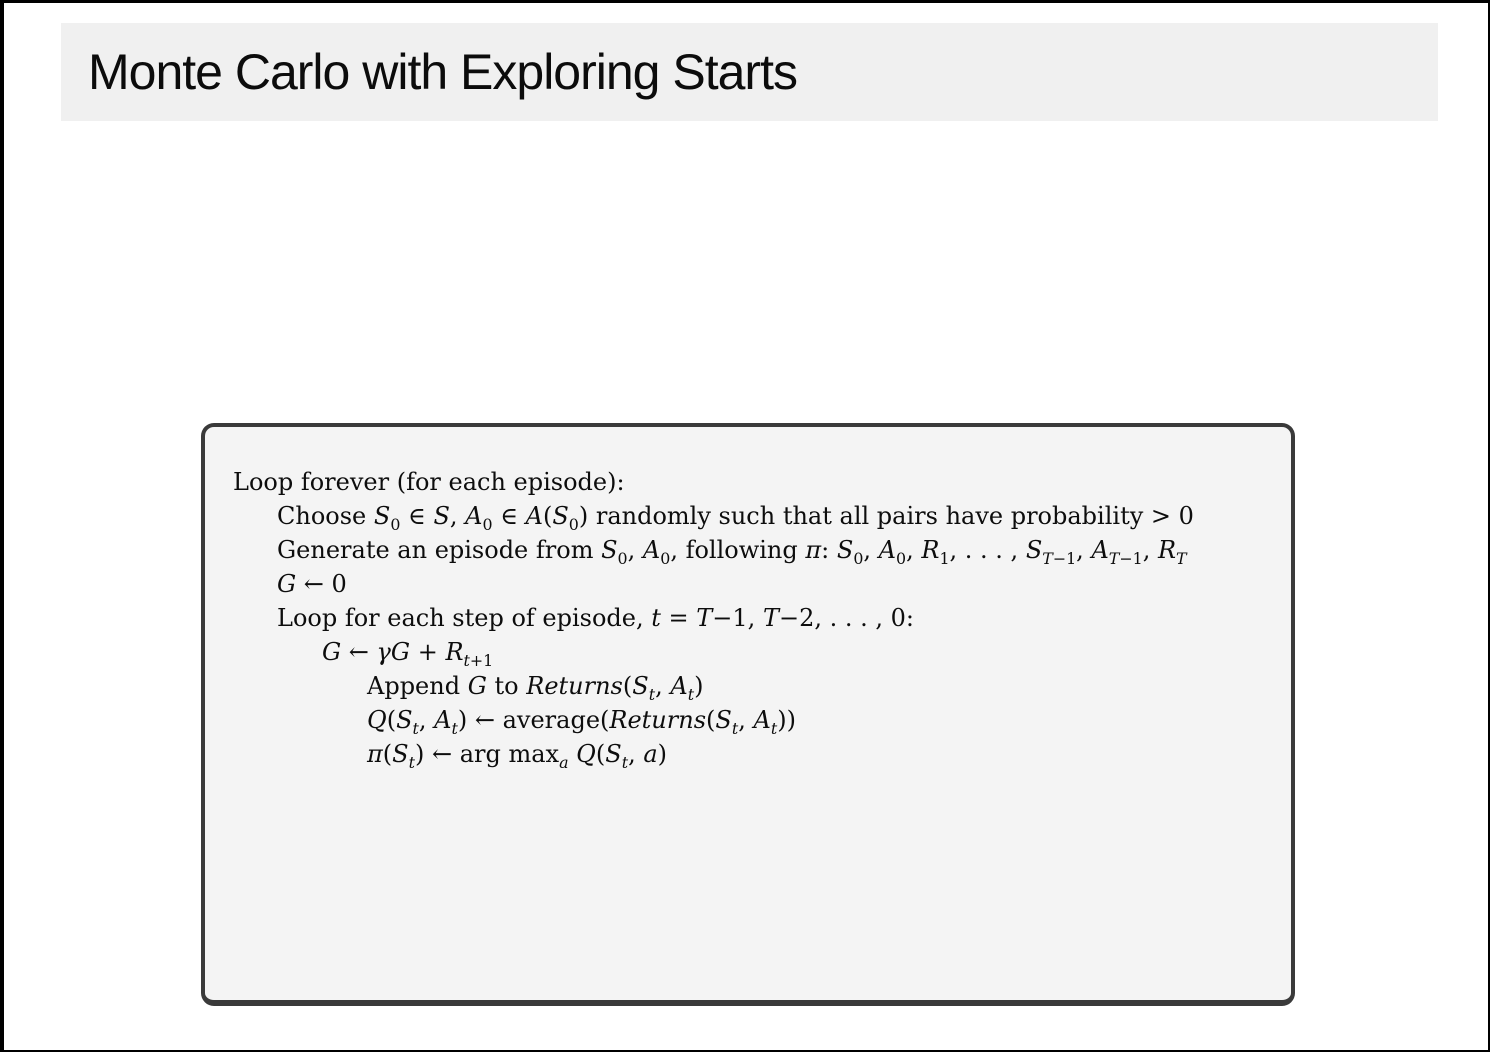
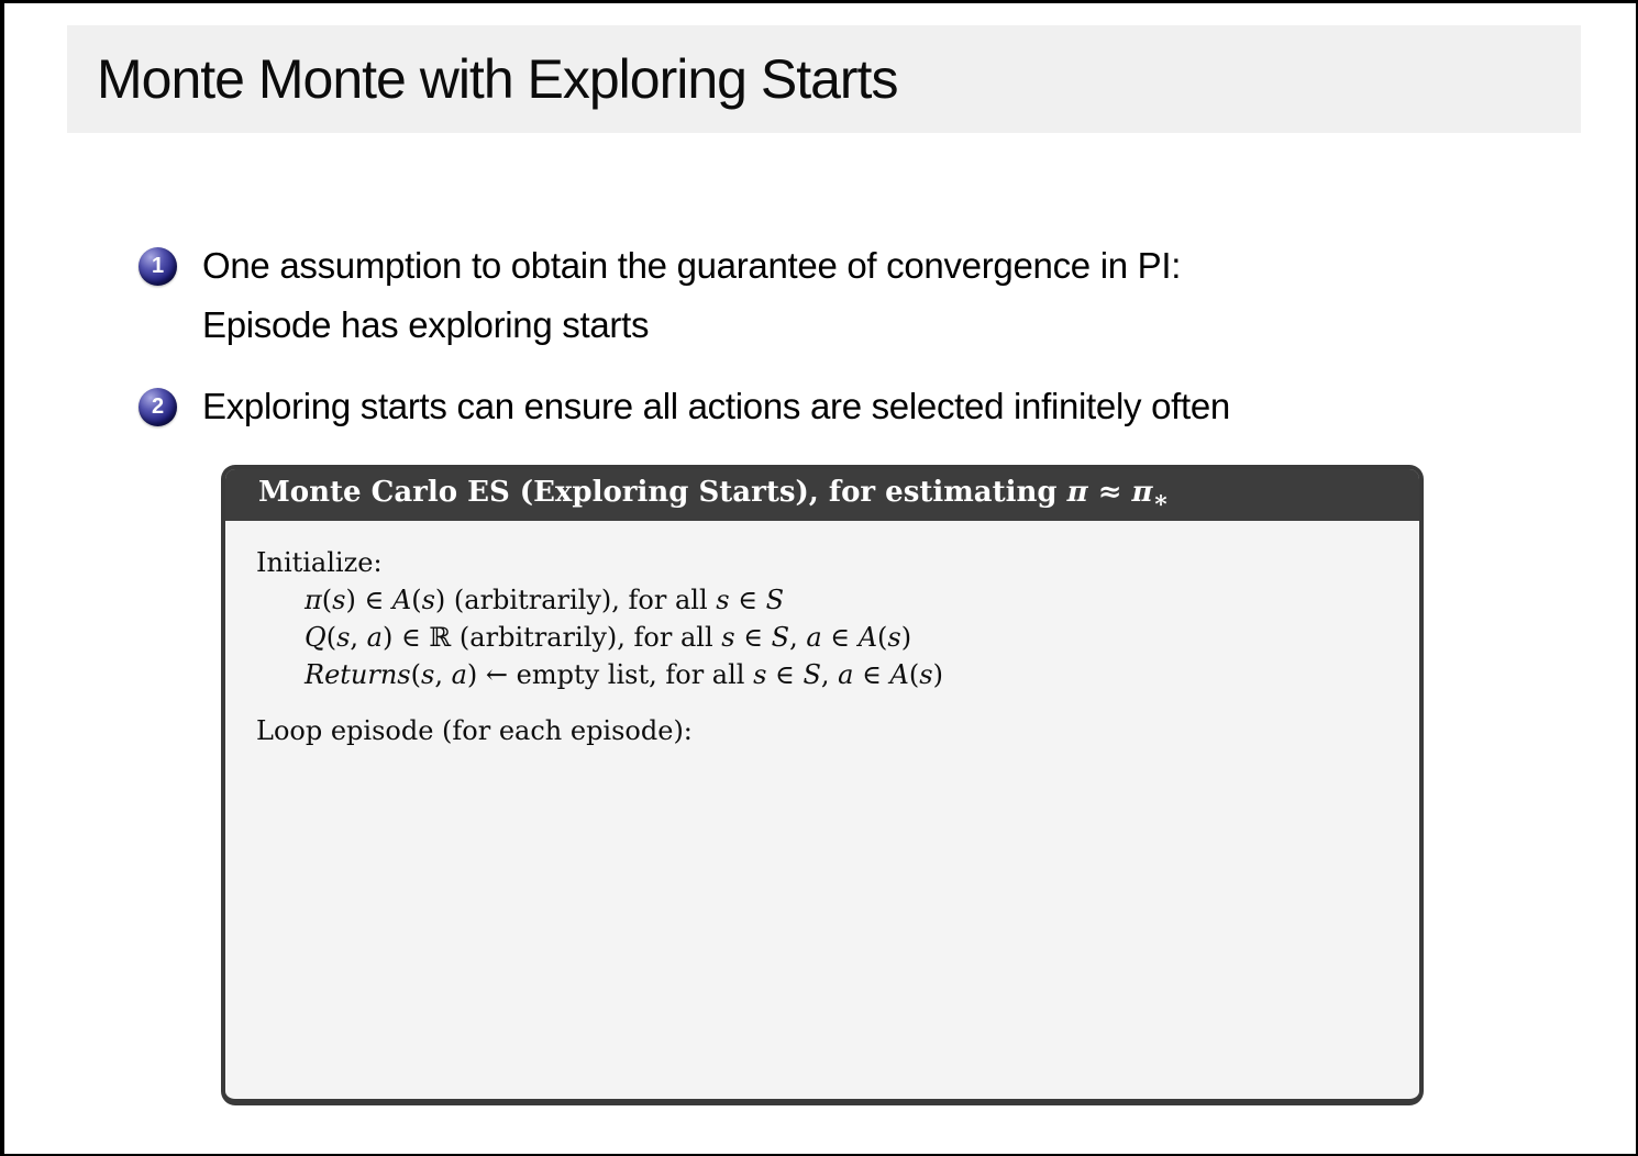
- Monte Carlo with Exploring Starts
+ Monte Monte with Exploring Starts
+ 1
+ One assumption to obtain the guarantee of convergence in PI:
+ Episode has exploring starts
+ 2
+ Exploring starts can ensure all actions are selected infinitely often
+ Monte Carlo ES (Exploring Starts), for estimating π ≈ π∗
+ Initialize:
+ π(s) ∈ A(s) (arbitrarily), for all s ∈ S
+ Q(s, a) ∈ ℝ (arbitrarily), for all s ∈ S, a ∈ A(s)
+ Returns(s, a) ← empty list, for all s ∈ S, a ∈ A(s)
- Loop forever (for each episode):
+ Loop episode (for each episode):
- Choose S0 ∈ S, A0 ∈ A(S0) randomly such that all pairs have probability > 0
- Generate an episode from S0, A0, following π: S0, A0, R1, . . . , ST−1, AT−1, RT
- G ← 0
- Loop for each step of episode, t = T−1, T−2, . . . , 0:
- G ← γG + Rt+1
- Append G to Returns(St, At)
- Q(St, At) ← average(Returns(St, At))
- π(St) ← arg maxa Q(St, a)
